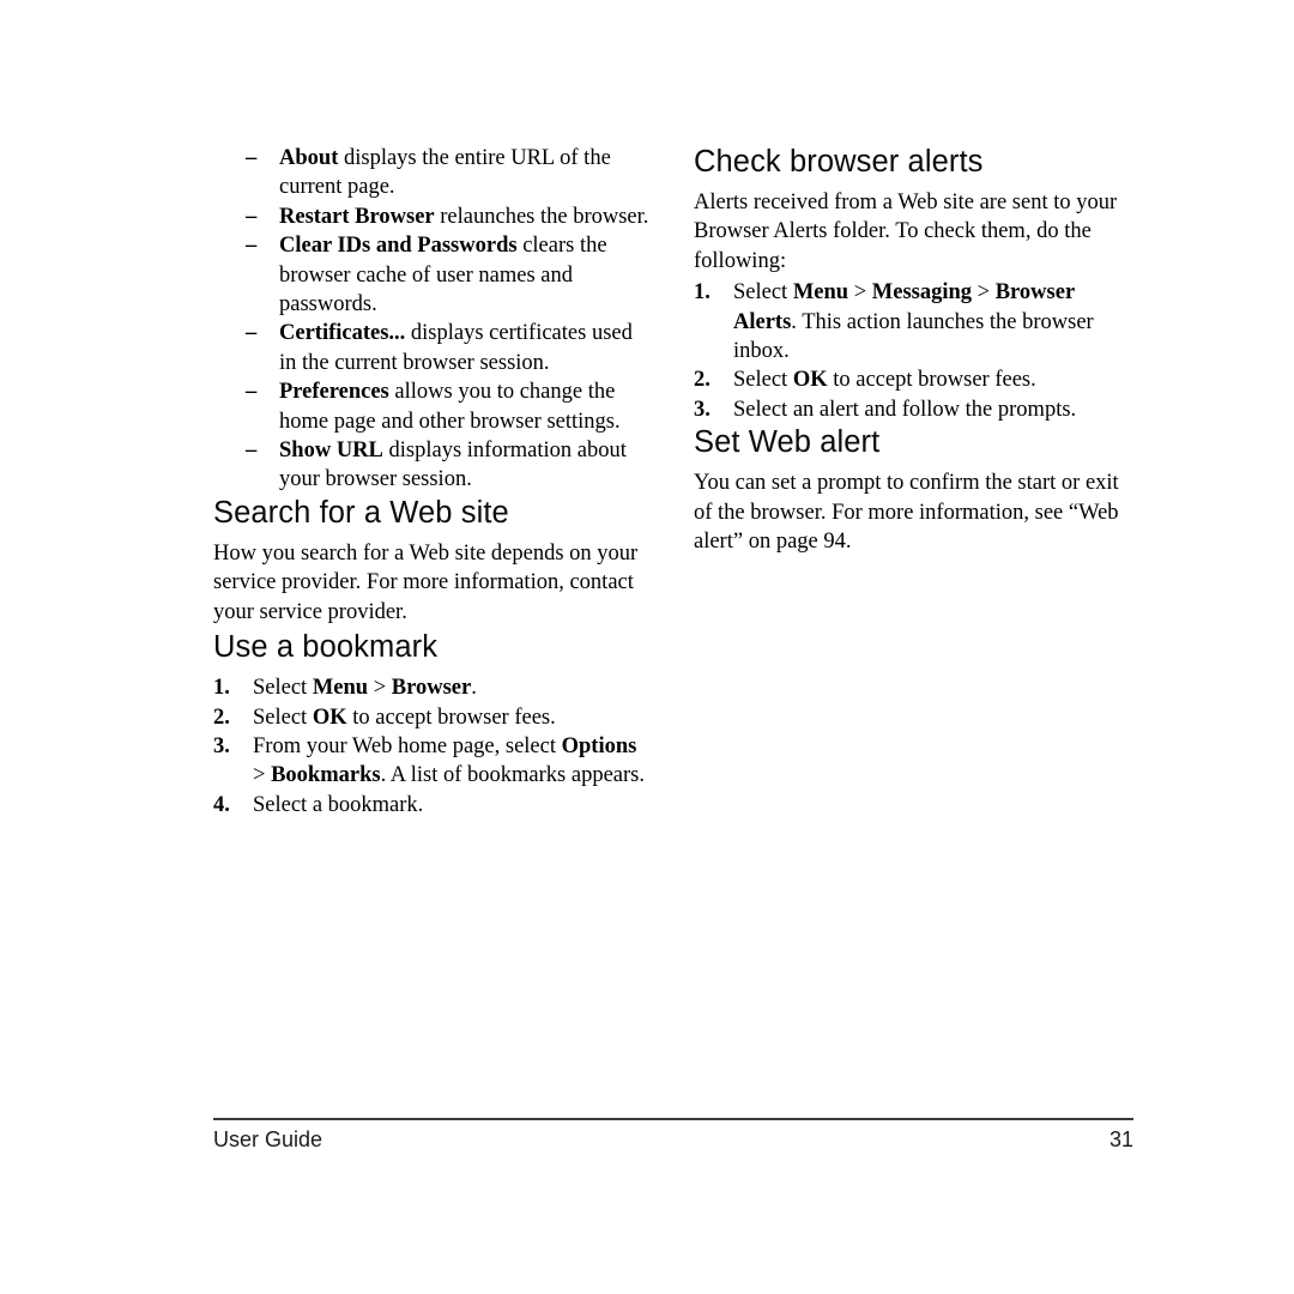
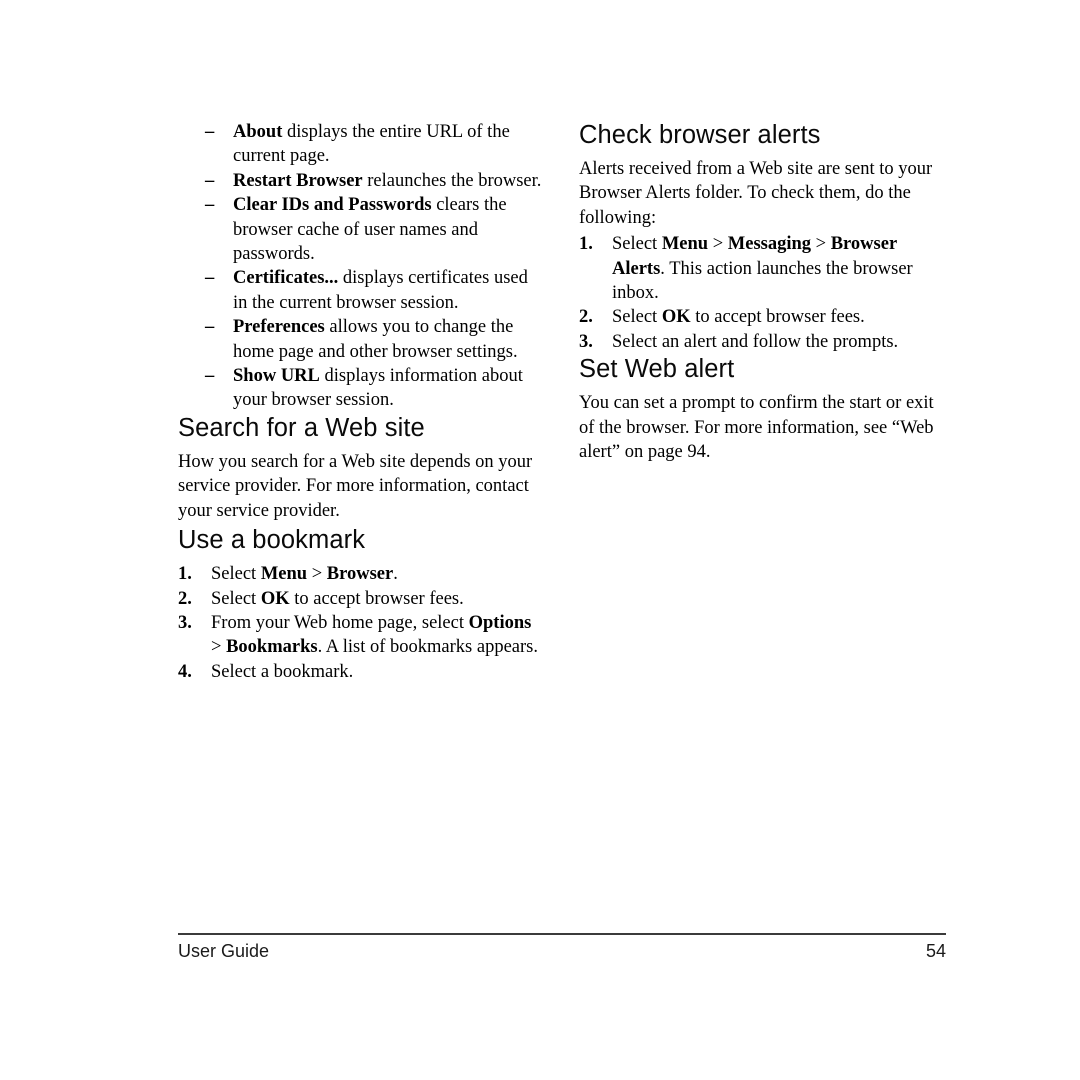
  –
  About displays the entire URL of the current page.
  –
  Restart Browser relaunches the browser.
  –
  Clear IDs and Passwords clears the browser cache of user names and passwords.
  –
  Certificates... displays certificates used in the current browser session.
  –
  Preferences allows you to change the home page and other browser settings.
  –
  Show URL displays information about your browser session.
  Search for a Web site
  How you search for a Web site depends on your service provider. For more information, contact your service provider.
  Use a bookmark
  1.
  Select Menu > Browser.
  2.
  Select OK to accept browser fees.
  3.
  From your Web home page, select Options > Bookmarks. A list of bookmarks appears.
  4.
  Select a bookmark.
  Check browser alerts
  Alerts received from a Web site are sent to your Browser Alerts folder. To check them, do the following:
  1.
  Select Menu > Messaging > Browser Alerts. This action launches the browser inbox.
  2.
  Select OK to accept browser fees.
  3.
  Select an alert and follow the prompts.
  Set Web alert
  You can set a prompt to confirm the start or exit of the browser. For more information, see “Web alert” on page 94.
  User Guide
- 31
+ 54
